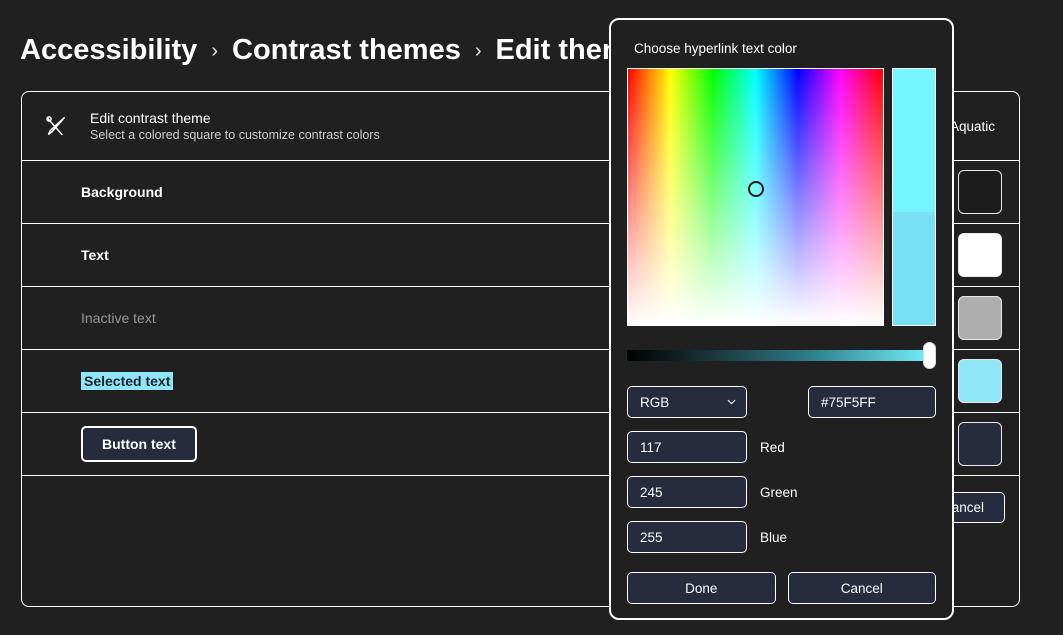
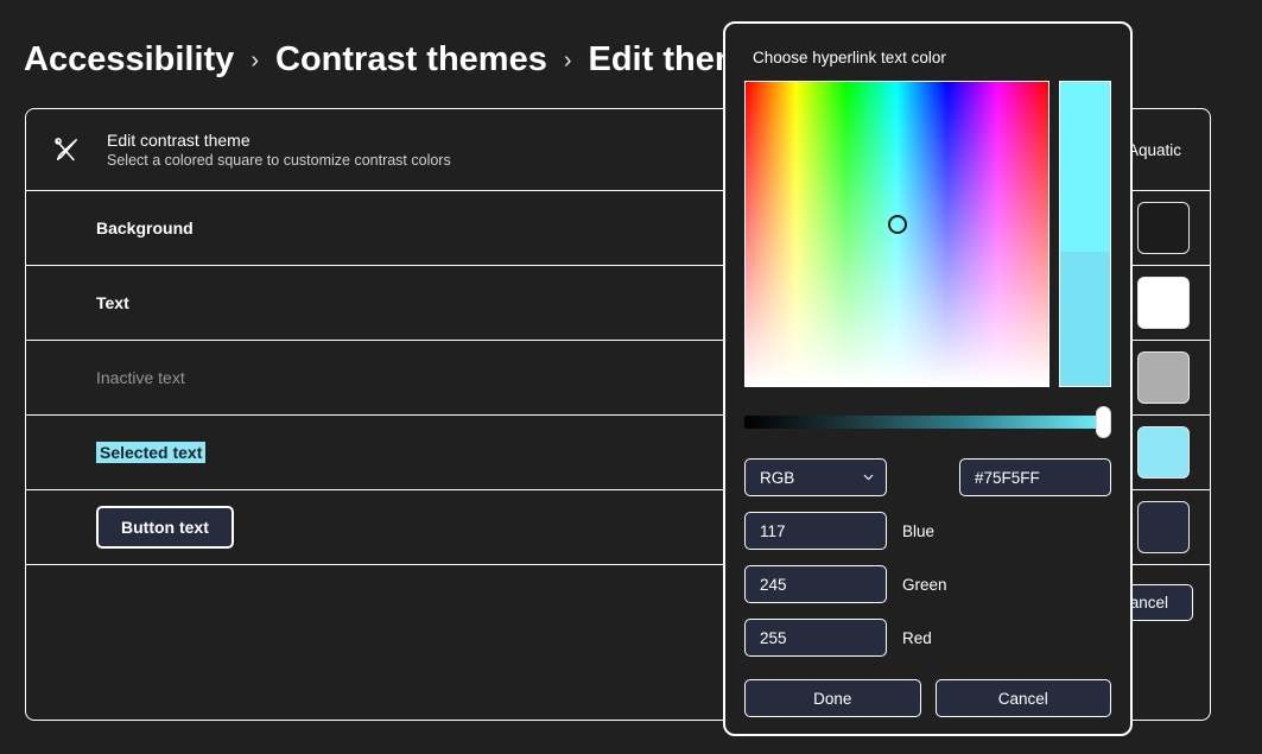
  Accessibility
  ›
  Contrast themes
  ›
  Edit the
  Edit contrast theme
  Select a colored square to customize contrast colors
  Aquatic
  Background
  Text
  Inactive text
  Selected text
  Button text
  ancel
  Choose hyperlink text color
  RGB
  #75F5FF
  117
- Red
+ Blue
  245
  Green
  255
- Blue
+ Red
  Done
  Cancel
